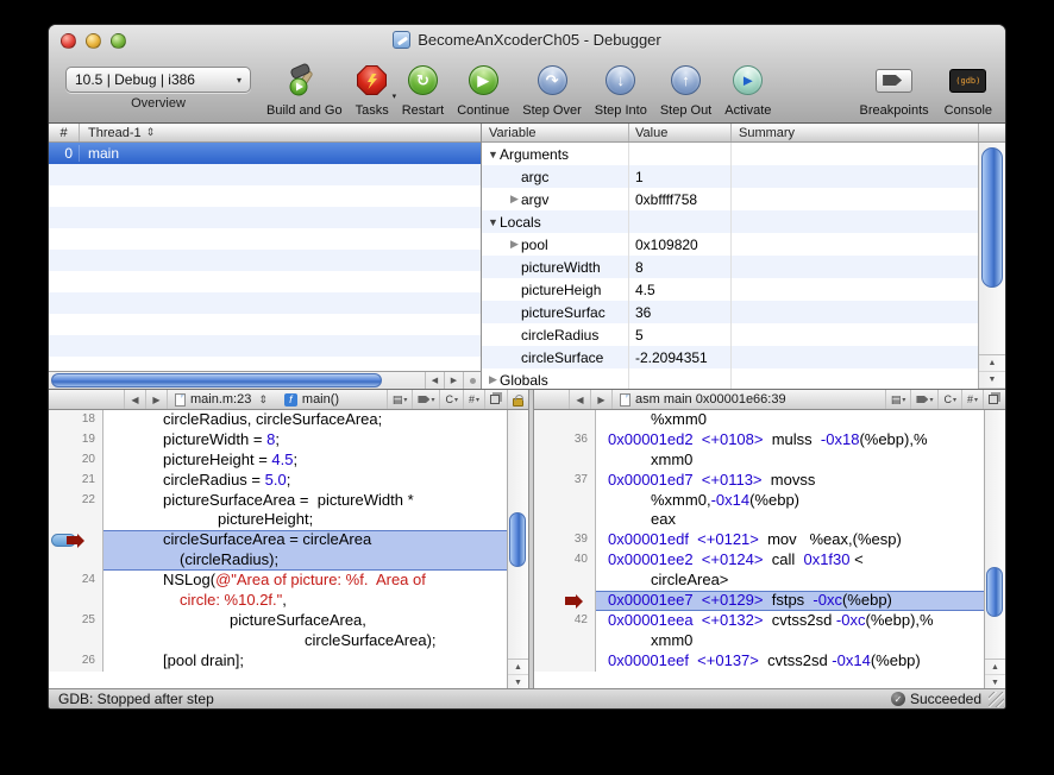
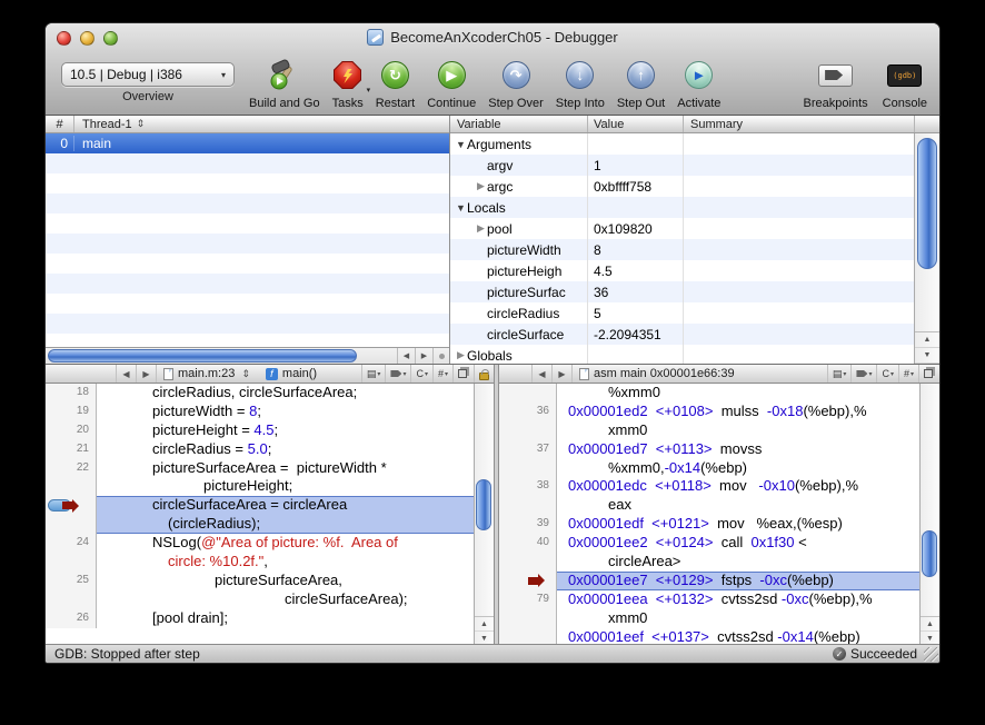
  BecomeAnXcoderCh05 - Debugger
  10.5 | Debug | i386
  ▾
  Overview
  Build and Go
  Tasks
  ↻
  Restart
  ▶
  Continue
  ↷
  Step Over
  ↓
  Step Into
  ↑
  Step Out
  ►
  Activate
  Breakpoints
  (gdb)
  Console
  #
  Thread-1
  ⇕
  0
  main
  Variable
  Value
  Summary
  ▼
  Arguments
- argc
+ argv
  1
  ▶
- argv
+ argc
  0xbffff758
  ▼
  Locals
  ▶
  pool
  0x109820
  pictureWidth
  8
  pictureHeigh
  4.5
  pictureSurfac
  36
  circleRadius
  5
  circleSurface
  -2.2094351
  ▶
  Globals
  ◀
  ▶
  main.m:23
  ⇕
  f
  main()
  ▤
  C
  #
  18
  circleRadius, circleSurfaceArea;
  19
  pictureWidth = 8;
  20
  pictureHeight = 4.5;
  21
  circleRadius = 5.0;
  22
  pictureSurfaceArea = pictureWidth *
  pictureHeight;
  circleSurfaceArea = circleArea
  (circleRadius);
  24
  NSLog(@"Area of picture: %f. Area of
  circle: %10.2f.",
  25
  pictureSurfaceArea,
  circleSurfaceArea);
  26
  [pool drain];
  ◀
  ▶
  asm main 0x00001e66:39
  ▤
  C
  #
  %xmm0
  36
  0x00001ed2 <+0108> mulss -0x18(%ebp),%
  xmm0
  37
  0x00001ed7 <+0113> movss
  %xmm0,-0x14(%ebp)
+ 38
+ 0x00001edc <+0118> mov -0x10(%ebp),%
  eax
  39
  0x00001edf <+0121> mov %eax,(%esp)
  40
  0x00001ee2 <+0124> call 0x1f30 <
  circleArea>
  0x00001ee7 <+0129> fstps -0xc(%ebp)
- 42
+ 79
  0x00001eea <+0132> cvtss2sd -0xc(%ebp),%
  xmm0
  0x00001eef <+0137> cvtss2sd -0x14(%ebp)
  GDB: Stopped after step
  ✓
  Succeeded
